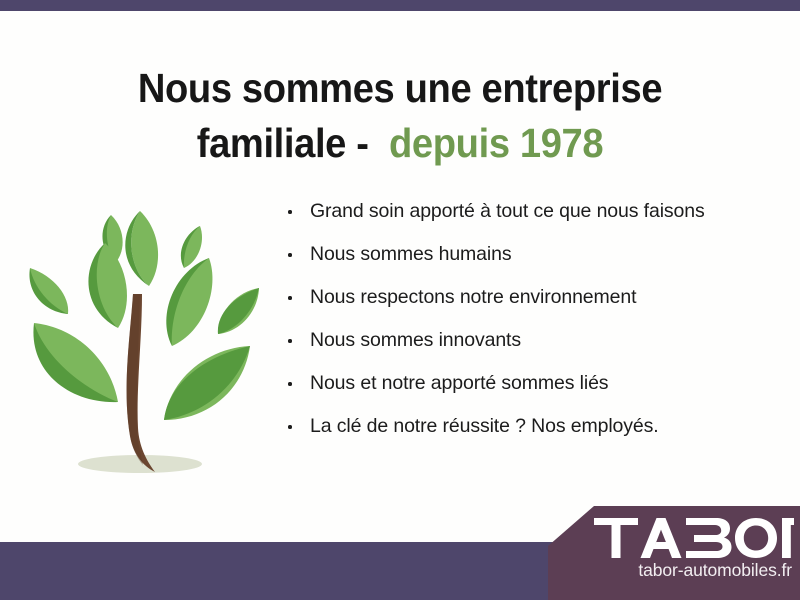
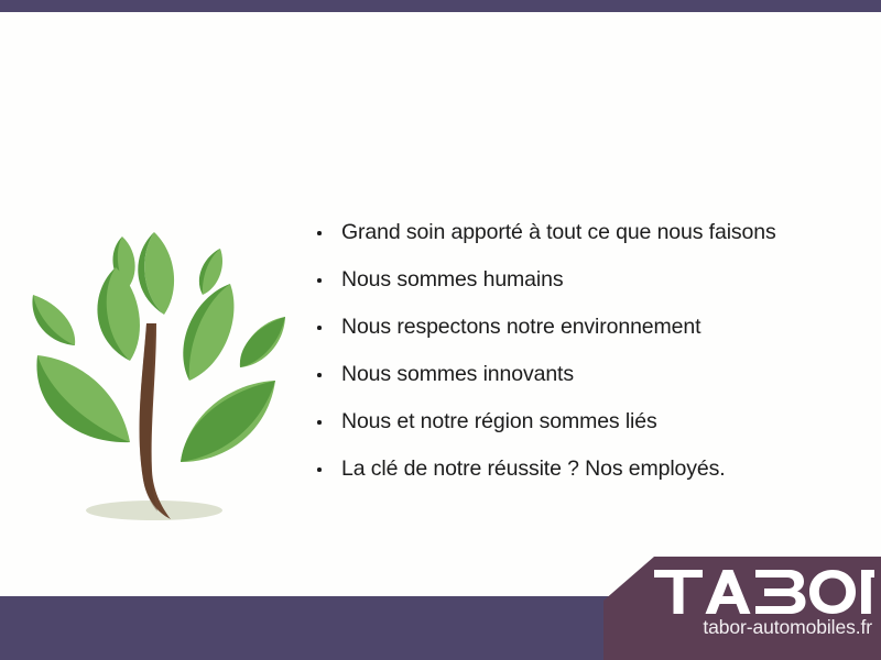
- Nous sommes une entreprise
- familiale - depuis 1978
  Grand soin apporté à tout ce que nous faisons
  Nous sommes humains
  Nous respectons notre environnement
  Nous sommes innovants
- Nous et notre apporté sommes liés
+ Nous et notre région sommes liés
  La clé de notre réussite ? Nos employés.
  tabor-automobiles.fr
